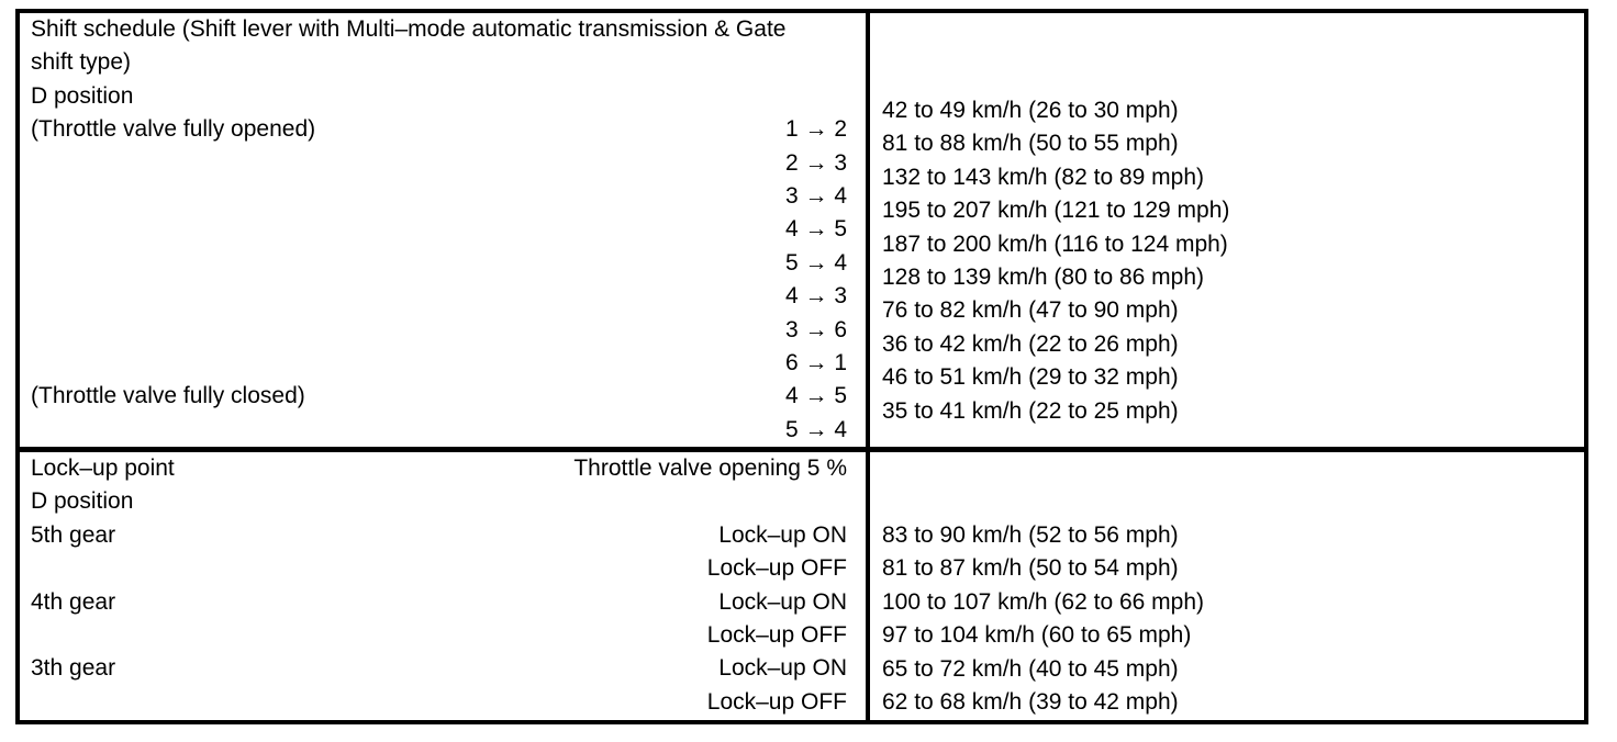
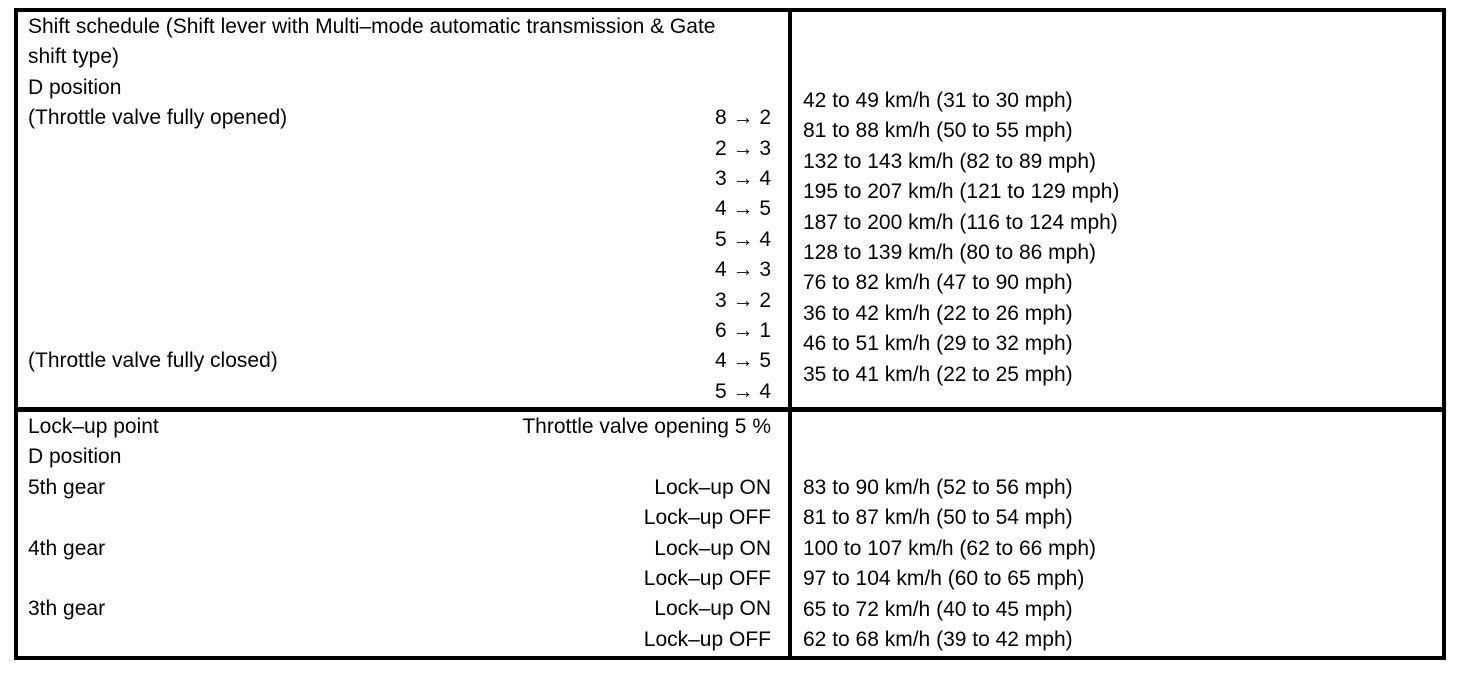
  Shift schedule (Shift lever with Multi–mode automatic transmission & Gate
  shift type)
  D position
  (Throttle valve fully opened)
- 1 → 2
+ 8 → 2
  2 → 3
  3 → 4
  4 → 5
  5 → 4
  4 → 3
- 3 → 6
+ 3 → 2
  6 → 1
  (Throttle valve fully closed)
  4 → 5
  5 → 4
- 42 to 49 km/h (26 to 30 mph)
+ 42 to 49 km/h (31 to 30 mph)
  81 to 88 km/h (50 to 55 mph)
  132 to 143 km/h (82 to 89 mph)
  195 to 207 km/h (121 to 129 mph)
  187 to 200 km/h (116 to 124 mph)
  128 to 139 km/h (80 to 86 mph)
  76 to 82 km/h (47 to 90 mph)
  36 to 42 km/h (22 to 26 mph)
  46 to 51 km/h (29 to 32 mph)
  35 to 41 km/h (22 to 25 mph)
  Lock–up point
  Throttle valve opening 5 %
  D position
  5th gear
  Lock–up ON
  Lock–up OFF
  4th gear
  Lock–up ON
  Lock–up OFF
  3th gear
  Lock–up ON
  Lock–up OFF
  83 to 90 km/h (52 to 56 mph)
  81 to 87 km/h (50 to 54 mph)
  100 to 107 km/h (62 to 66 mph)
  97 to 104 km/h (60 to 65 mph)
  65 to 72 km/h (40 to 45 mph)
  62 to 68 km/h (39 to 42 mph)
